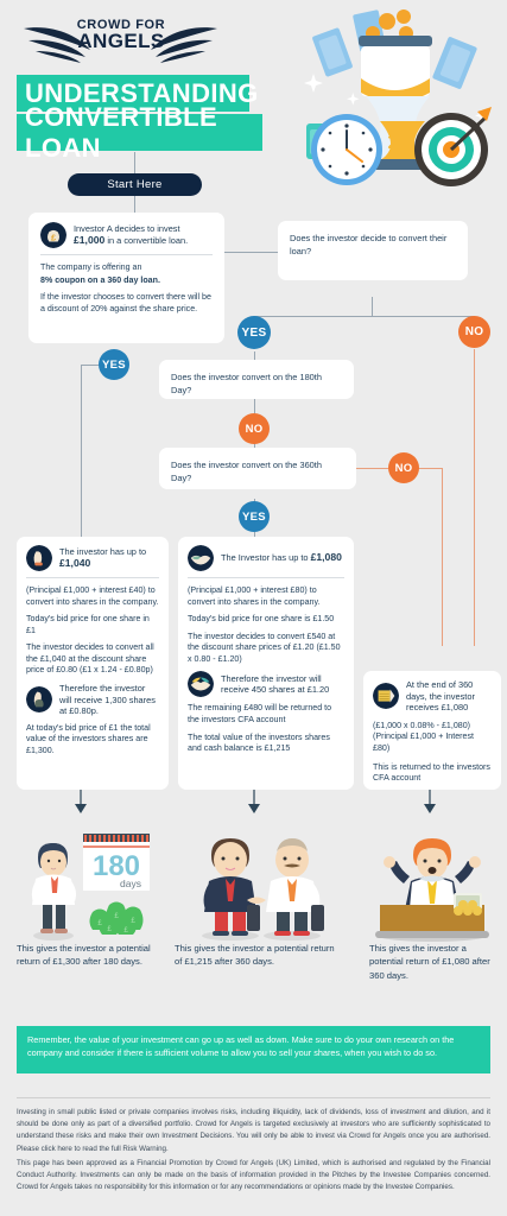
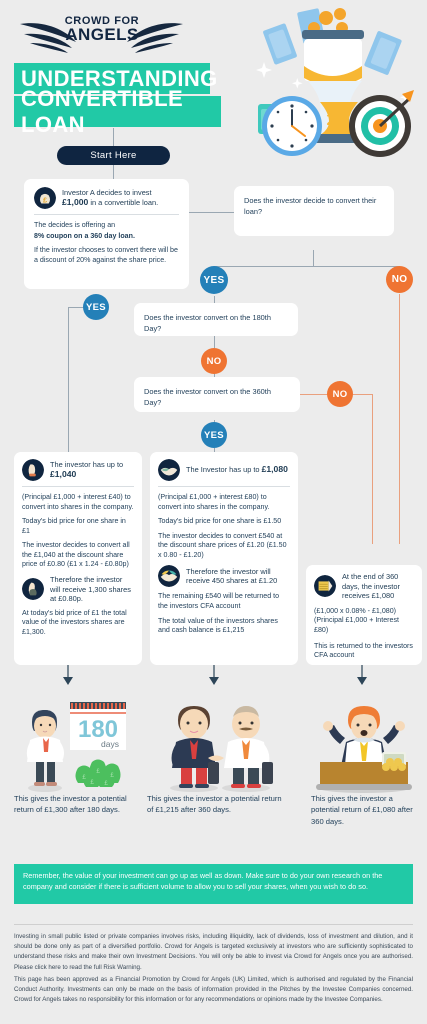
  CROWD FOR
  ANGELS
  UNDERSTANDING
  CONVERTIBLE LOAN
  £
  YES
  NO
  YES
  NO
  NO
  YES
  Start Here
  £
  Investor A decides to invest
  £1,000 in a convertible loan.
- The company is offering an
+ The decides is offering an
  8% coupon on a 360 day loan.
  If the investor chooses to convert there will be a discount of 20% against the share price.
  Does the investor decide to convert their loan?
  Does the investor convert on the 180th Day?
  Does the investor convert on the 360th Day?
  The investor has up to £1,040
  (Principal £1,000 + interest £40) to convert into shares in the company.
  Today's bid price for one share in £1
  The investor decides to convert all the £1,040 at the discount share price of £0.80 (£1 x 1.24 - £0.80p)
  Therefore the investor will receive 1,300 shares at £0.80p.
  At today's bid price of £1 the total value of the investors shares are £1,300.
  The Investor has up to £1,080
  (Principal £1,000 + interest £80) to convert into shares in the company.
  Today's bid price for one share is £1.50
  The investor decides to convert £540 at the discount share prices of £1.20 (£1.50 x 0.80 - £1.20)
  Therefore the investor will receive 450 shares at £1.20
- The remaining £480 will be returned to the investors CFA account
+ The remaining £540 will be returned to the investors CFA account
  The total value of the investors shares and cash balance is £1,215
  At the end of 360 days, the investor receives £1,080
  (£1,000 x 0.08% - £1,080) (Principal £1,000 + Interest £80)
  This is returned to the investors CFA account
  180
  days
  This gives the investor a potential return of £1,300 after 180 days.
  This gives the investor a potential return of £1,215 after 360 days.
  This gives the investor a potential return of £1,080 after 360 days.
  Remember, the value of your investment can go up as well as down. Make sure to do your own research on the company and consider if there is sufficient volume to allow you to sell your shares, when you wish to do so.
